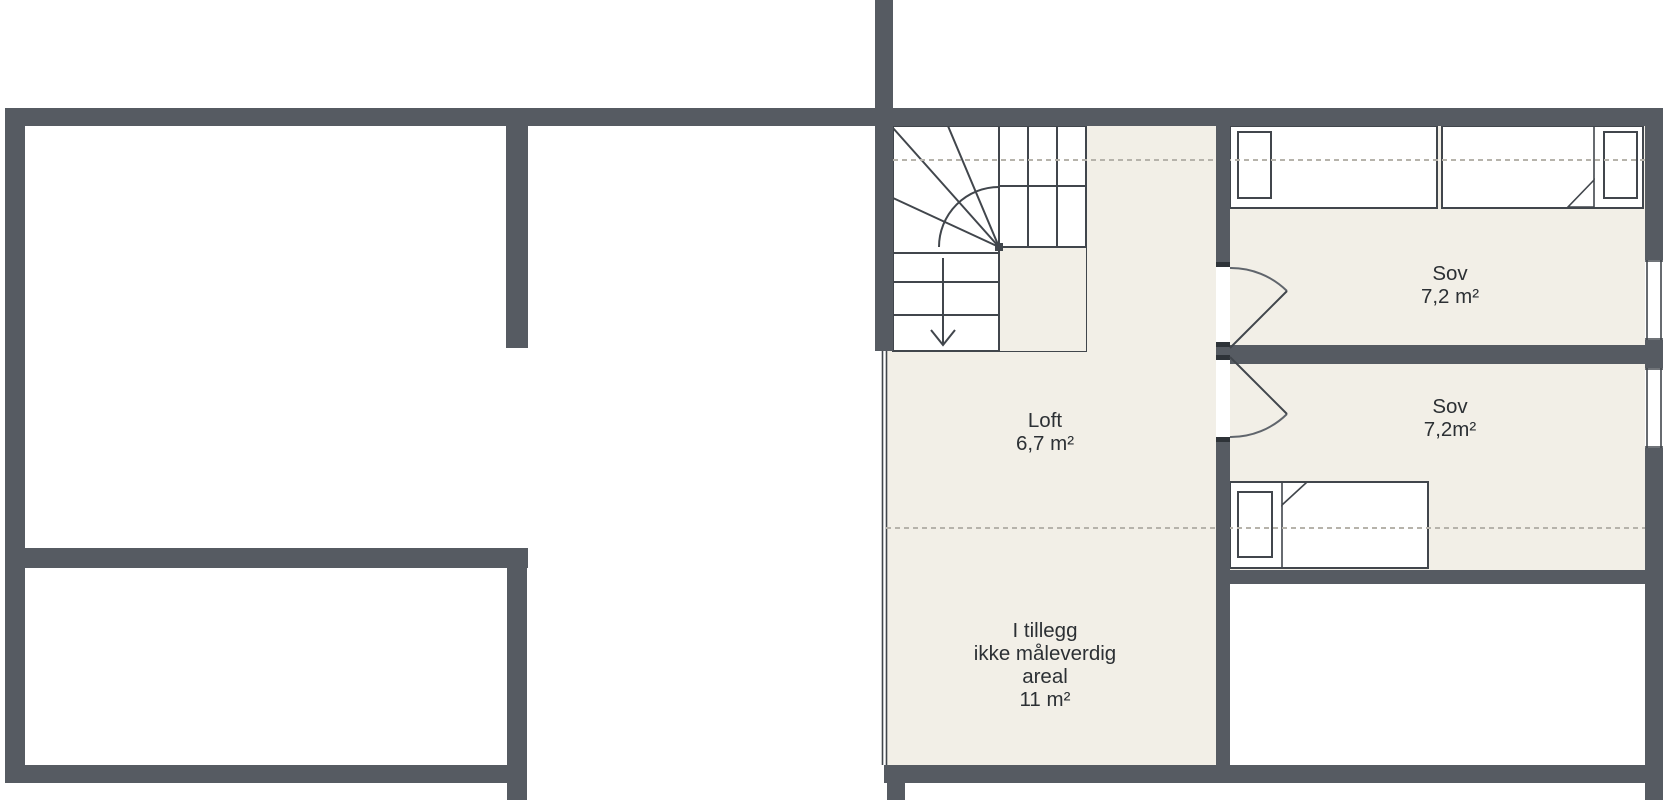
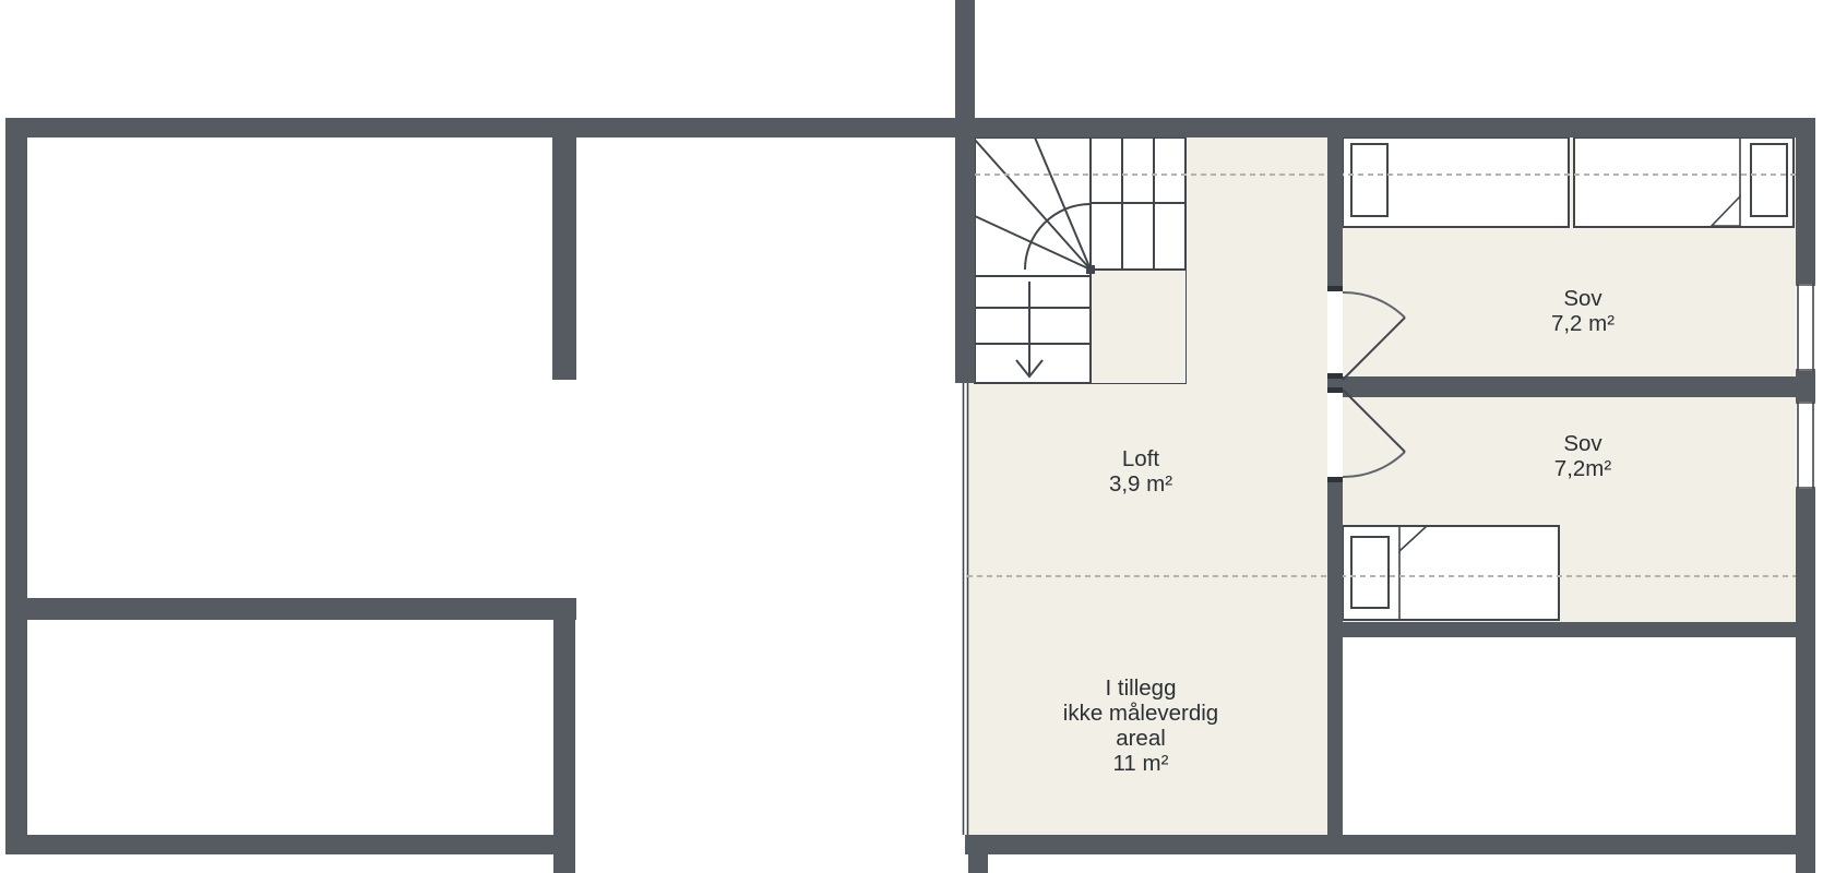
  Loft
- 6,7 m²
+ 3,9 m²
  Sov
  7,2 m²
  Sov
  7,2m²
  I tillegg
  ikke måleverdig
  areal
  11 m²
